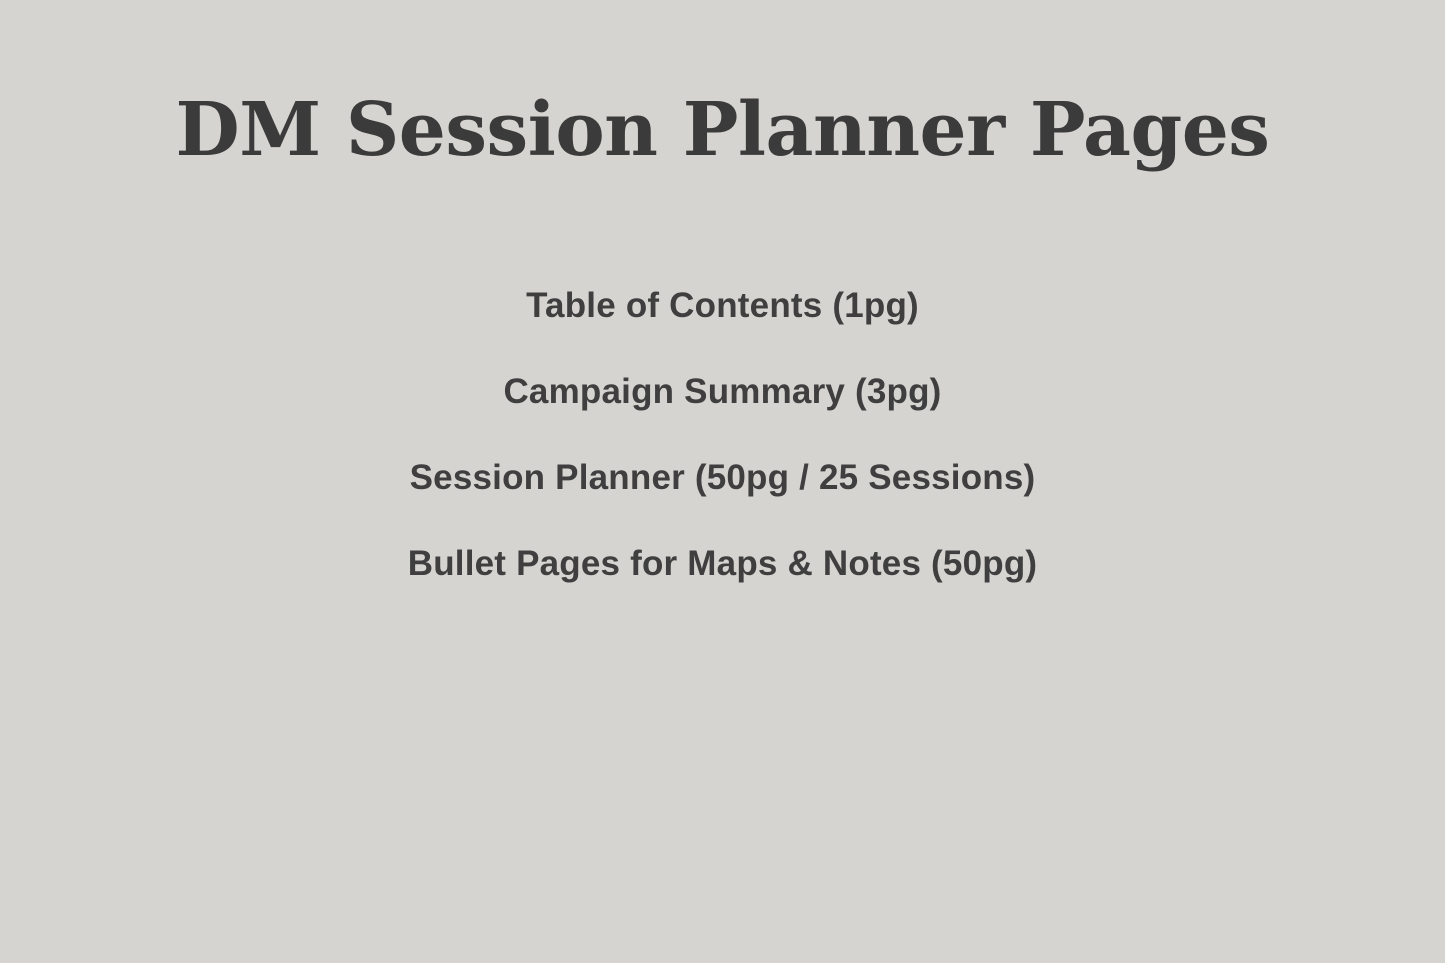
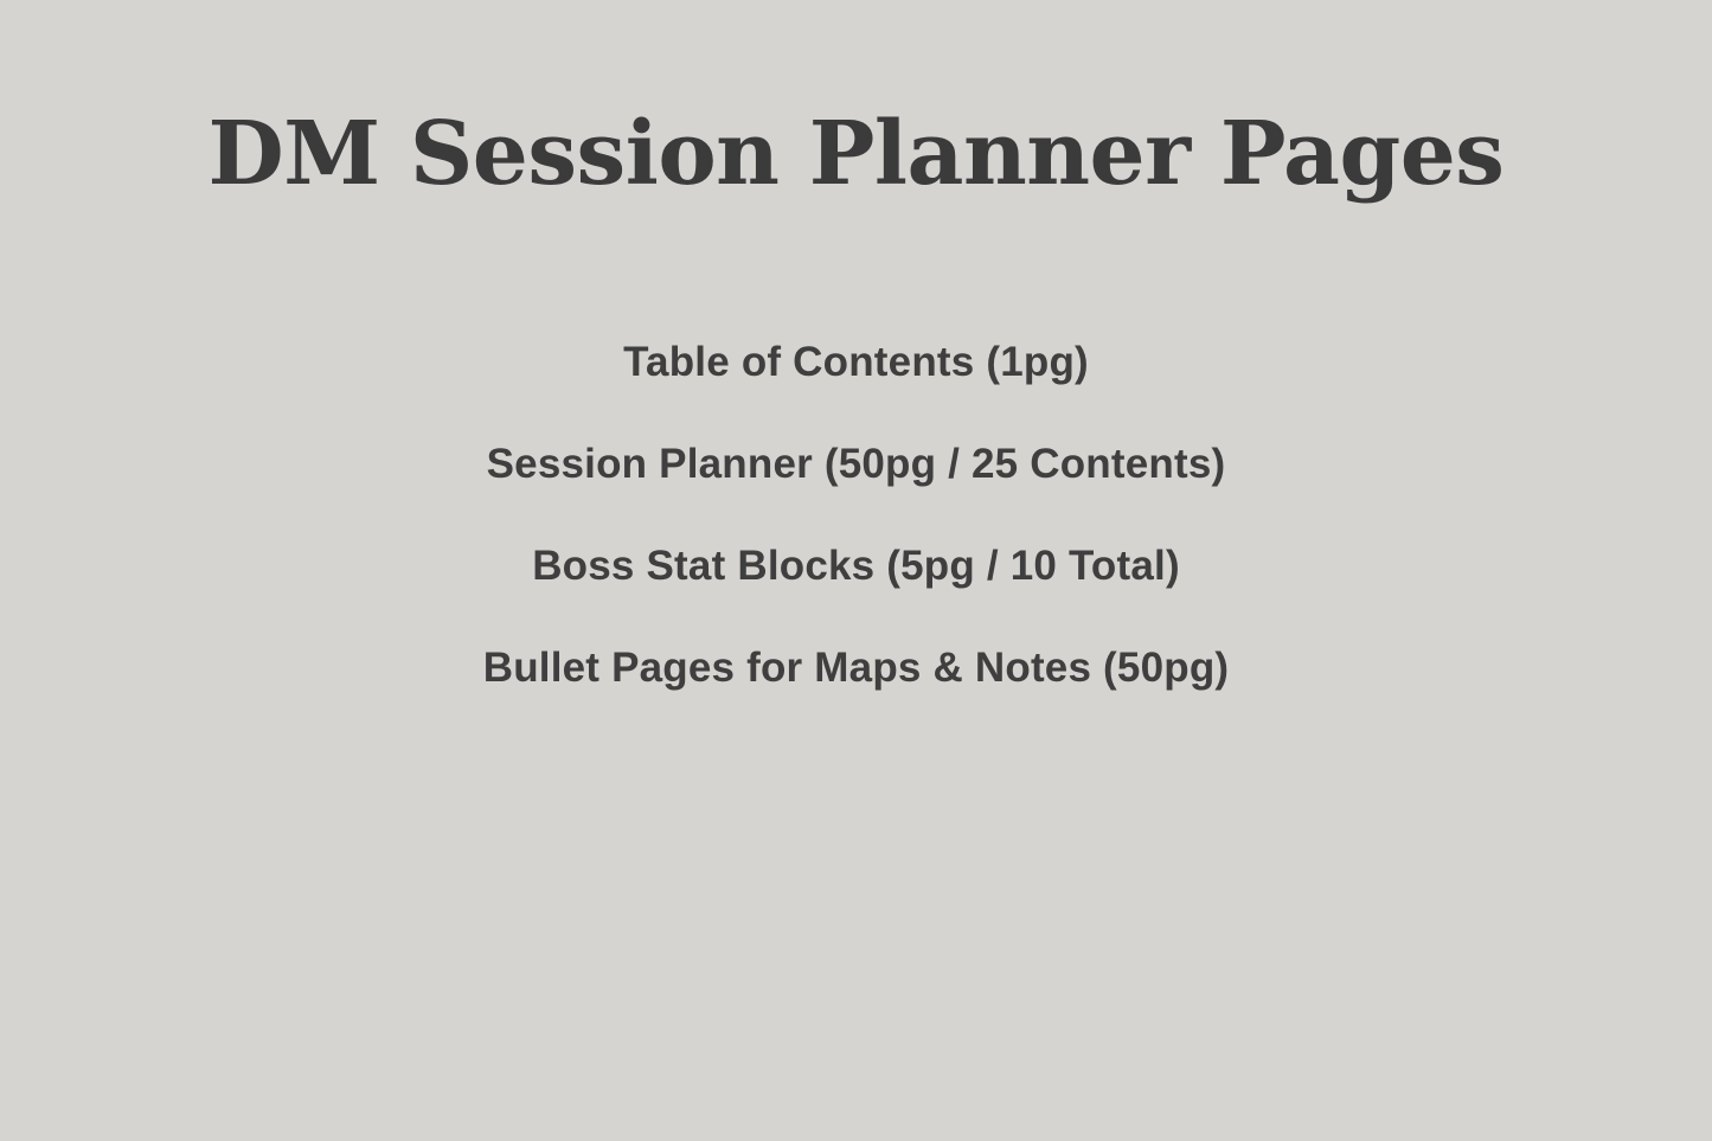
  DM Session Planner Pages
  Table of Contents (1pg)
- Campaign Summary (3pg)
- Session Planner (50pg / 25 Sessions)
+ Session Planner (50pg / 25 Contents)
+ Boss Stat Blocks (5pg / 10 Total)
  Bullet Pages for Maps & Notes (50pg)
